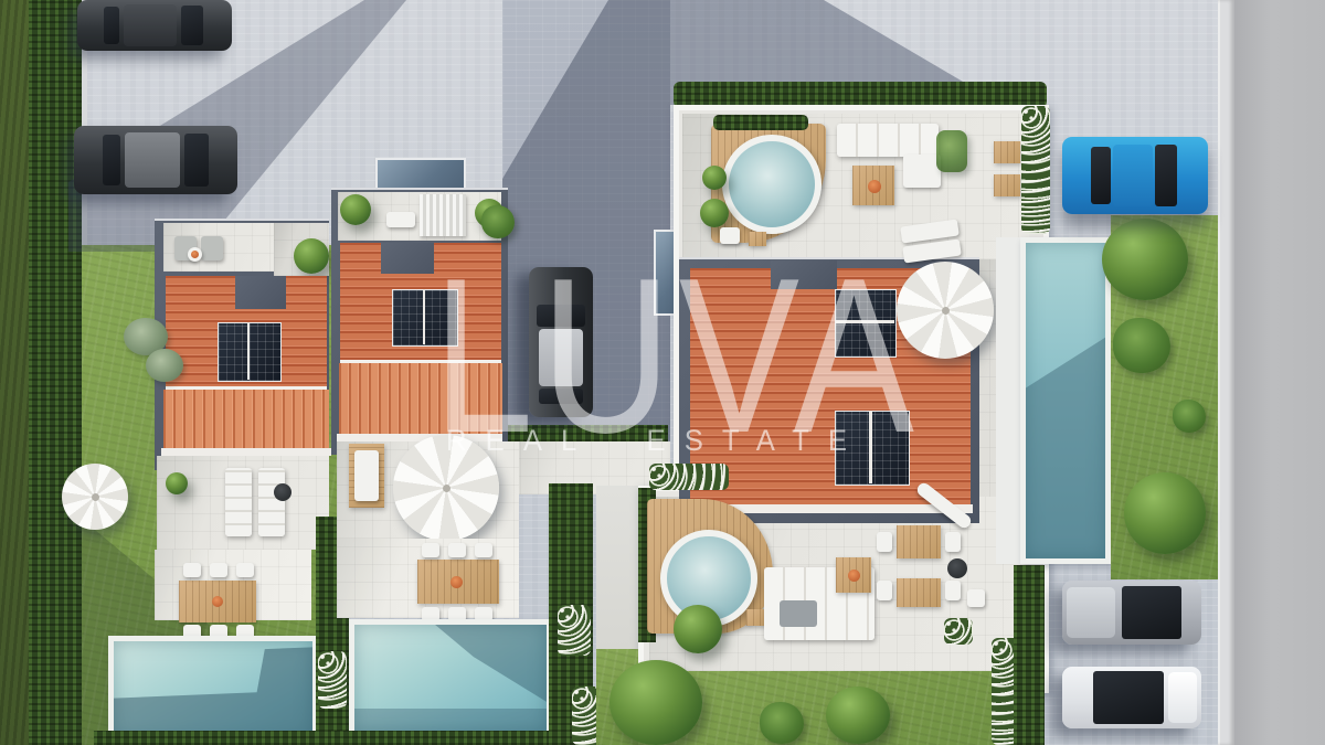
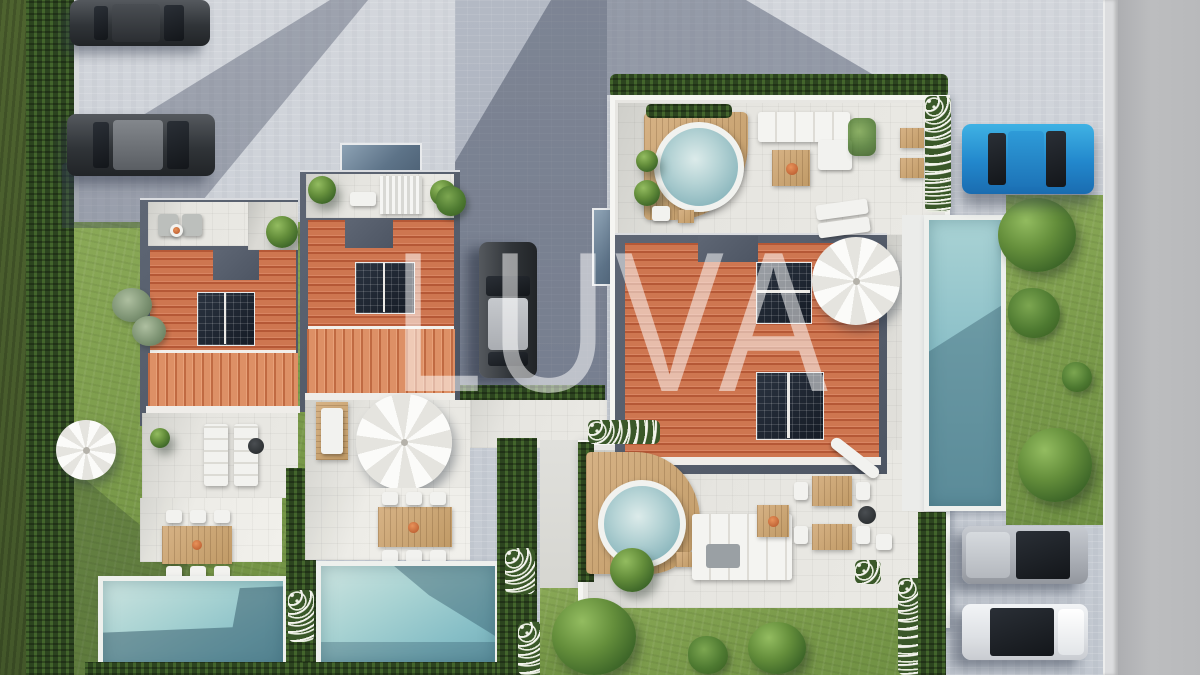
  LUVA
- REAL ESTATE
